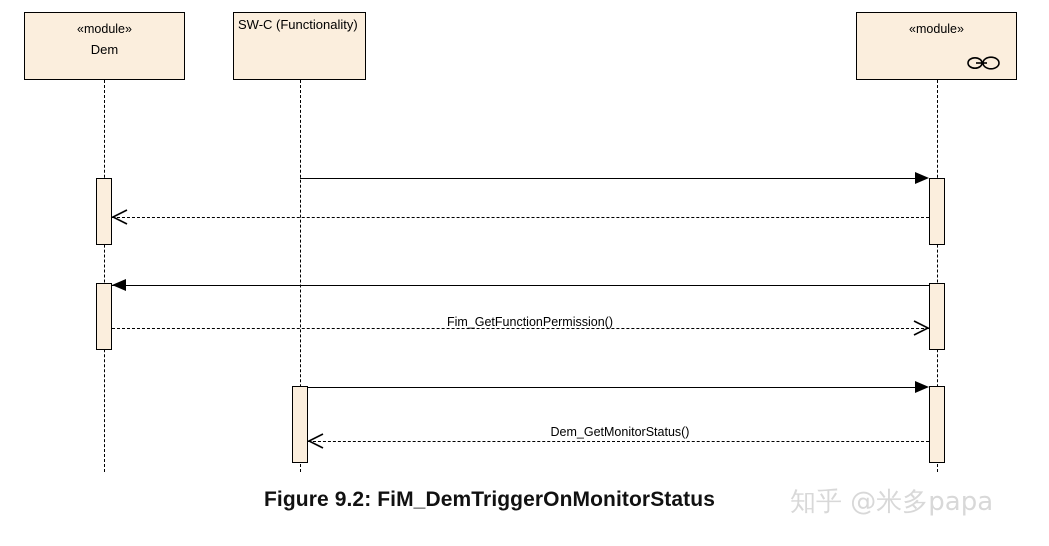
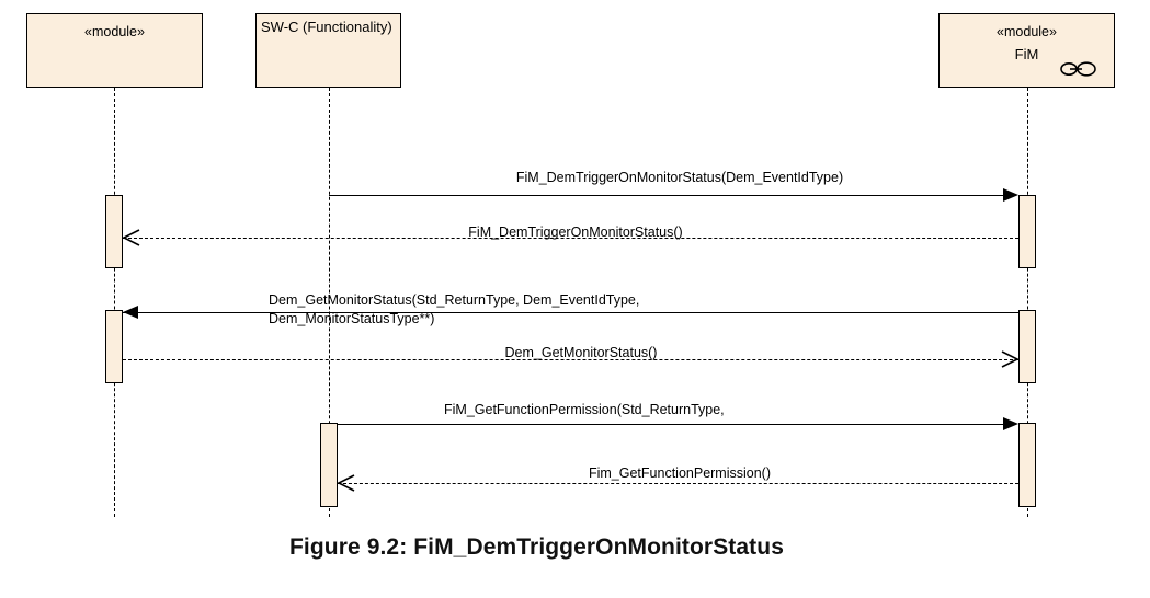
  «module»
- Dem
  SW-C (Functionality)
  «module»
+ FiM
+ FiM_DemTriggerOnMonitorStatus(Dem_EventIdType)
+ FiM_DemTriggerOnMonitorStatus()
+ Dem_GetMonitorStatus(Std_ReturnType, Dem_EventIdType,
+ Dem_MonitorStatusType**)
- Fim_GetFunctionPermission()
+ Dem_GetMonitorStatus()
+ FiM_GetFunctionPermission(Std_ReturnType,
- Dem_GetMonitorStatus()
+ Fim_GetFunctionPermission()
  Figure 9.2: FiM_DemTriggerOnMonitorStatus
- 知乎 @米多papa
